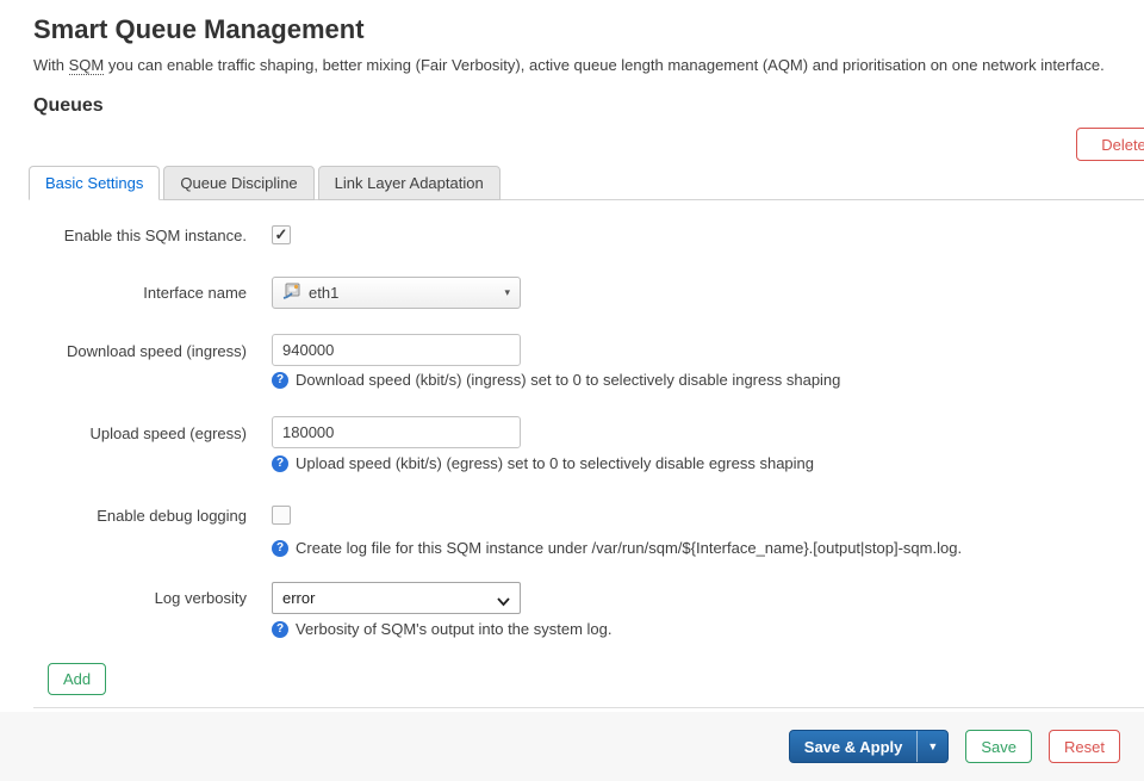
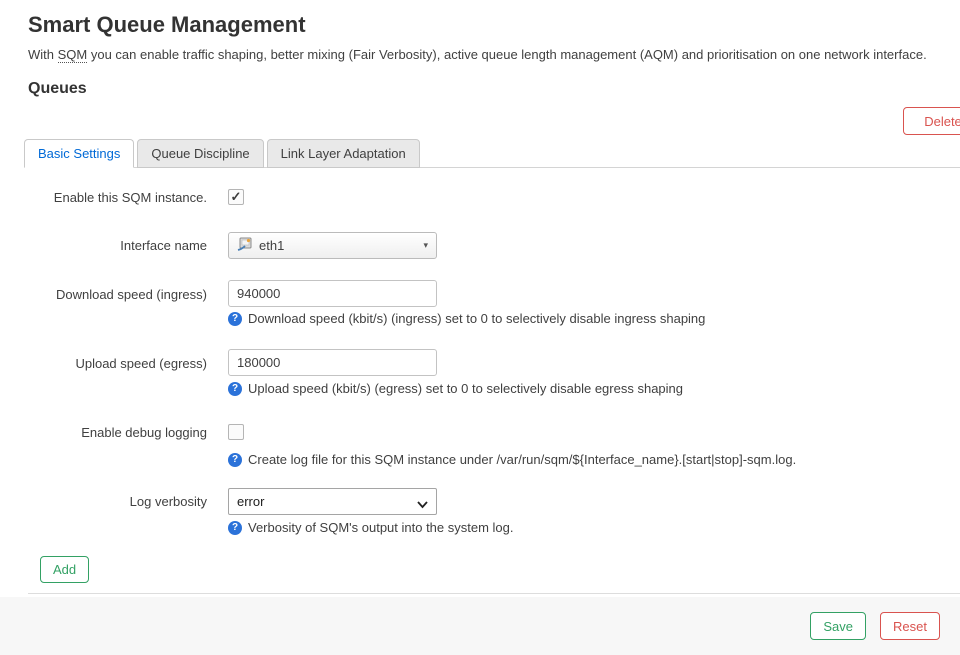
  Smart Queue Management
  With SQM you can enable traffic shaping, better mixing (Fair Verbosity), active queue length management (AQM) and prioritisation on one network interface.
  Queues
  Delete
  Basic Settings
  Queue Discipline
  Link Layer Adaptation
  Enable this SQM instance.
  ✓
  Interface name
  eth1
  ▾
  Download speed (ingress)
  940000
  ?
  Download speed (kbit/s) (ingress) set to 0 to selectively disable ingress shaping
  Upload speed (egress)
  180000
  ?
  Upload speed (kbit/s) (egress) set to 0 to selectively disable egress shaping
  Enable debug logging
  ?
- Create log file for this SQM instance under /var/run/sqm/${Interface_name}.[output|stop]-sqm.log.
+ Create log file for this SQM instance under /var/run/sqm/${Interface_name}.[start|stop]-sqm.log.
  Log verbosity
  error
  ?
  Verbosity of SQM's output into the system log.
  Add
- Save & Apply
- ▼
  Save
  Reset
